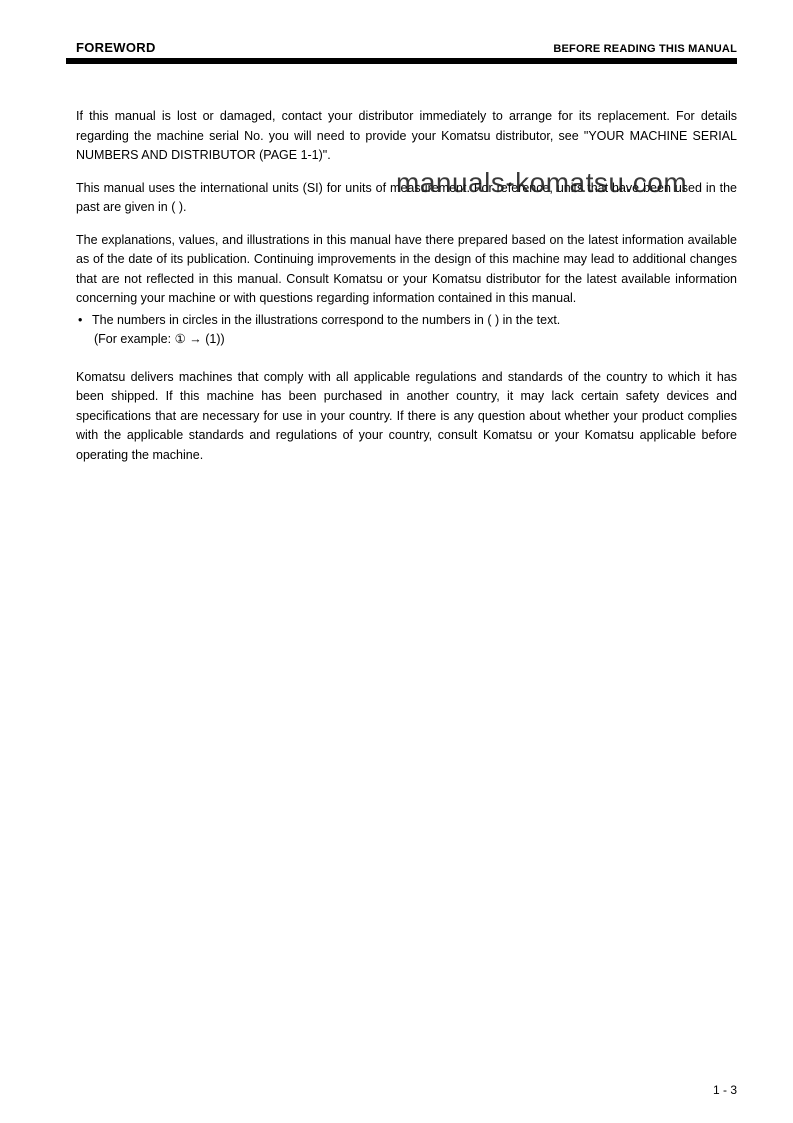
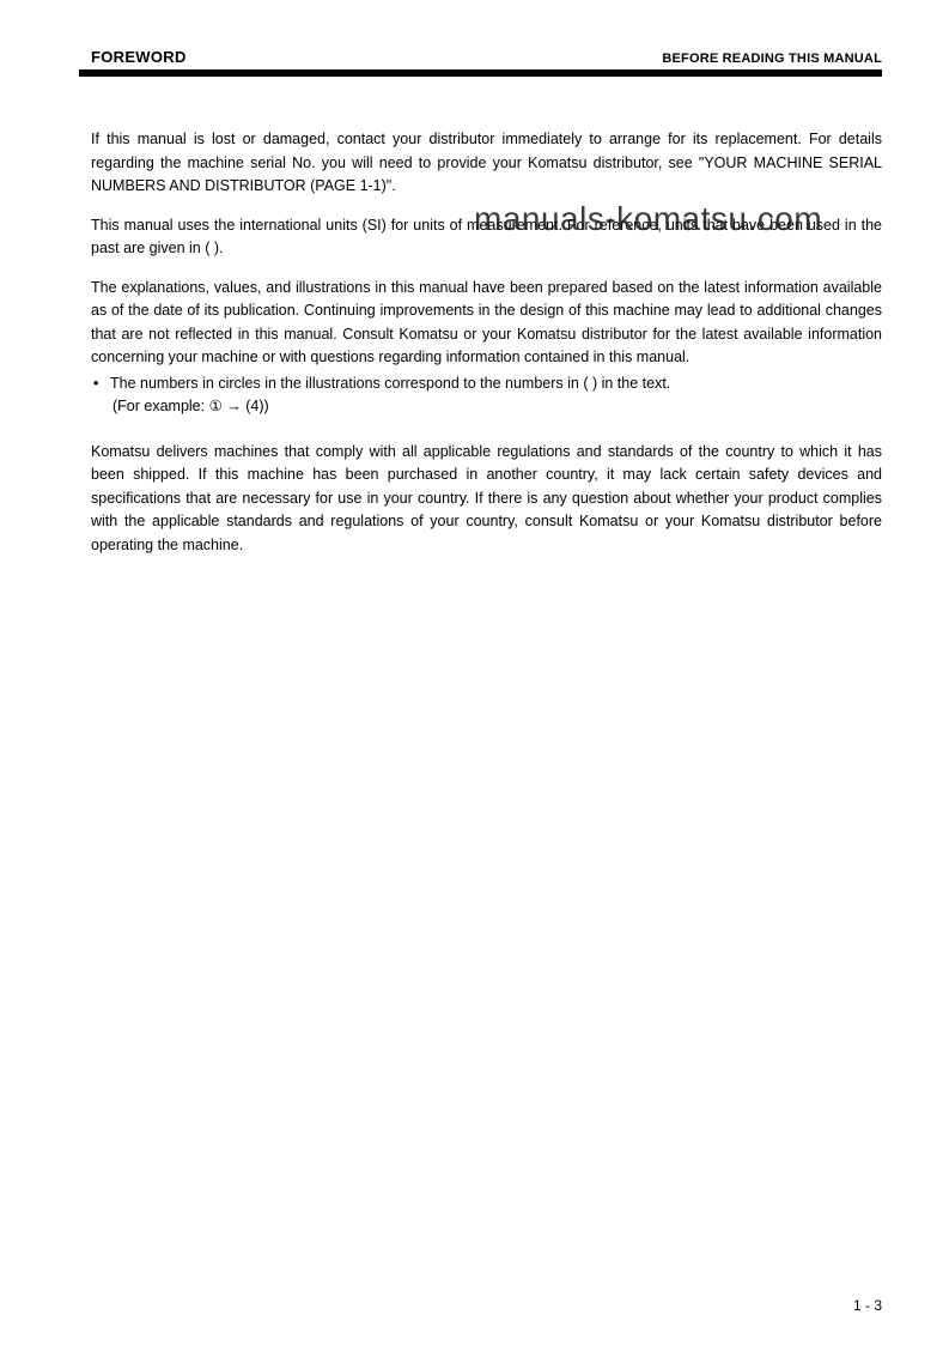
  FOREWORD
  BEFORE READING THIS MANUAL
  If this manual is lost or damaged, contact your distributor immediately to arrange for its replacement. For details regarding the machine serial No. you will need to provide your Komatsu distributor, see "YOUR MACHINE SERIAL NUMBERS AND DISTRIBUTOR (PAGE 1-1)".
  This manual uses the international units (SI) for units of measurement. For reference, units that have been used in the past are given in ( ).
- The explanations, values, and illustrations in this manual have there prepared based on the latest information available as of the date of its publication. Continuing improvements in the design of this machine may lead to additional changes that are not reflected in this manual. Consult Komatsu or your Komatsu distributor for the latest available information concerning your machine or with questions regarding information contained in this manual.
+ The explanations, values, and illustrations in this manual have been prepared based on the latest information available as of the date of its publication. Continuing improvements in the design of this machine may lead to additional changes that are not reflected in this manual. Consult Komatsu or your Komatsu distributor for the latest available information concerning your machine or with questions regarding information contained in this manual.
  •
  The numbers in circles in the illustrations correspond to the numbers in ( ) in the text.
- (For example: ① → (1))
+ (For example: ① → (4))
- Komatsu delivers machines that comply with all applicable regulations and standards of the country to which it has been shipped. If this machine has been purchased in another country, it may lack certain safety devices and specifications that are necessary for use in your country. If there is any question about whether your product complies with the applicable standards and regulations of your country, consult Komatsu or your Komatsu applicable before operating the machine.
+ Komatsu delivers machines that comply with all applicable regulations and standards of the country to which it has been shipped. If this machine has been purchased in another country, it may lack certain safety devices and specifications that are necessary for use in your country. If there is any question about whether your product complies with the applicable standards and regulations of your country, consult Komatsu or your Komatsu distributor before operating the machine.
  manuals-komatsu.com
  1 - 3
